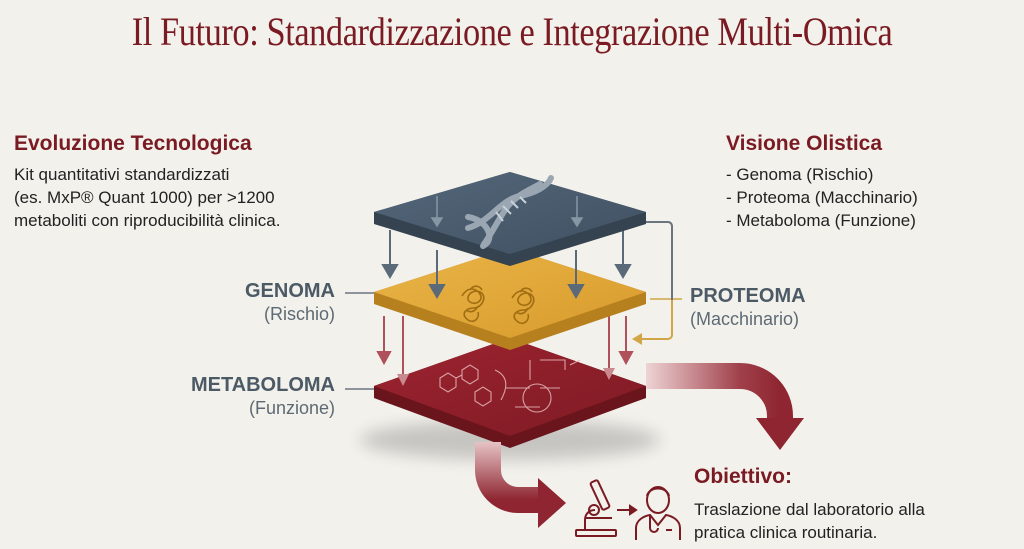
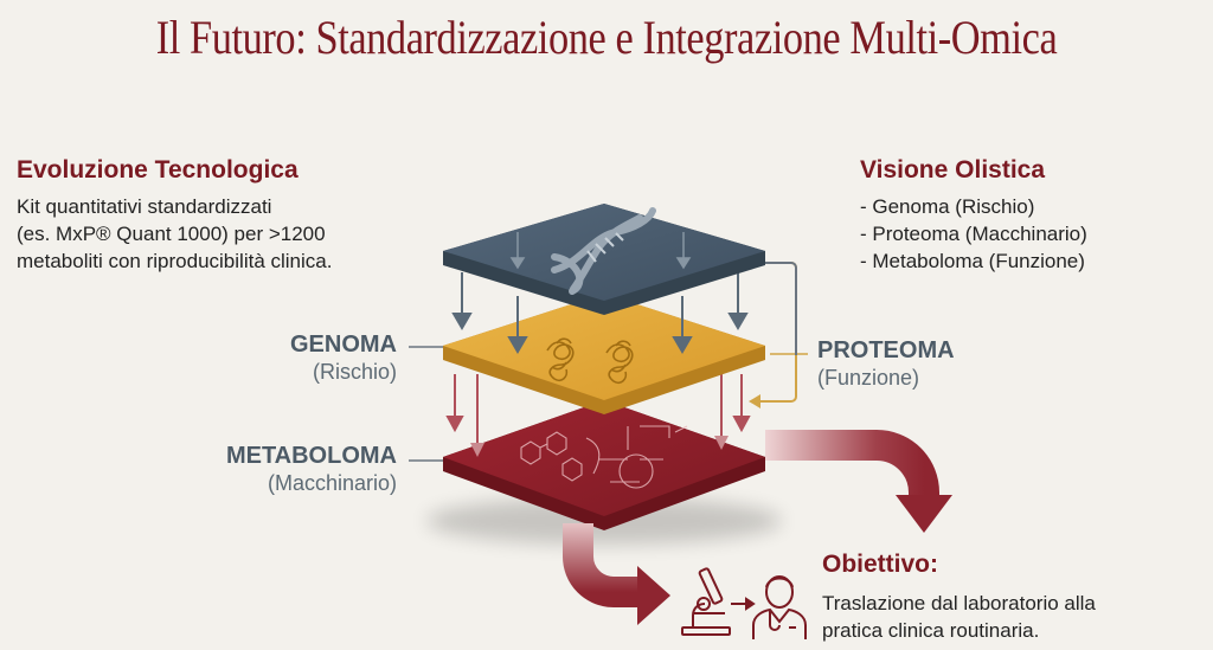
  Il Futuro: Standardizzazione e Integrazione Multi-Omica
  Evoluzione Tecnologica
  Kit quantitativi standardizzati
  (es. MxP® Quant 1000) per >1200
  metaboliti con riproducibilità clinica.
  Visione Olistica
  - Genoma (Rischio)
  - Proteoma (Macchinario)
  - Metaboloma (Funzione)
  GENOMA
  (Rischio)
  METABOLOMA
- (Funzione)
+ (Macchinario)
  PROTEOMA
- (Macchinario)
+ (Funzione)
  Obiettivo:
  Traslazione dal laboratorio alla
  pratica clinica routinaria.
